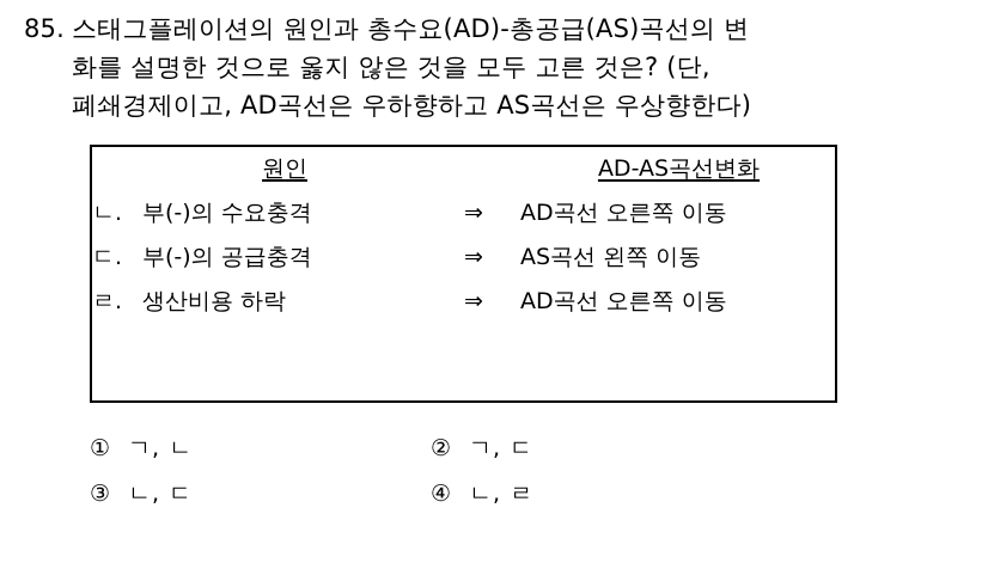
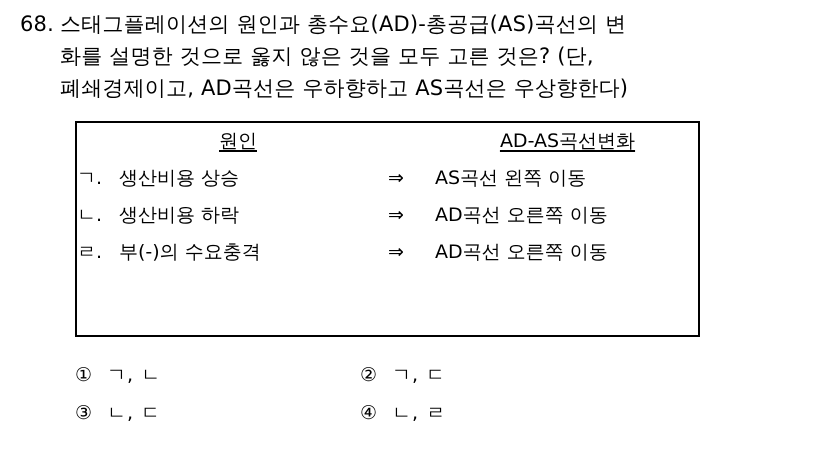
- 85. 스태그플레이션의 원인과 총수요(AD)-총공급(AS)곡선의 변
+ 68. 스태그플레이션의 원인과 총수요(AD)-총공급(AS)곡선의 변
  화를 설명한 것으로 옳지 않은 것을 모두 고른 것은? (단,
  폐쇄경제이고, AD곡선은 우하향하고 AS곡선은 우상향한다)
  	원인		AD-AS곡선변화
+ ㄱ.	생산비용 상승	⇒	AS곡선 왼쪽 이동
- ㄴ.	부(-)의 수요충격	⇒	AD곡선 오른쪽 이동
+ ㄴ.	생산비용 하락	⇒	AD곡선 오른쪽 이동
- ㄷ.	부(-)의 공급충격	⇒	AS곡선 왼쪽 이동
- ㄹ.	생산비용 하락	⇒	AD곡선 오른쪽 이동
+ ㄹ.	부(-)의 수요충격	⇒	AD곡선 오른쪽 이동
  ①
  ㄱ, ㄴ
  ②
  ㄱ, ㄷ
  ③
  ㄴ, ㄷ
  ④
  ㄴ, ㄹ
